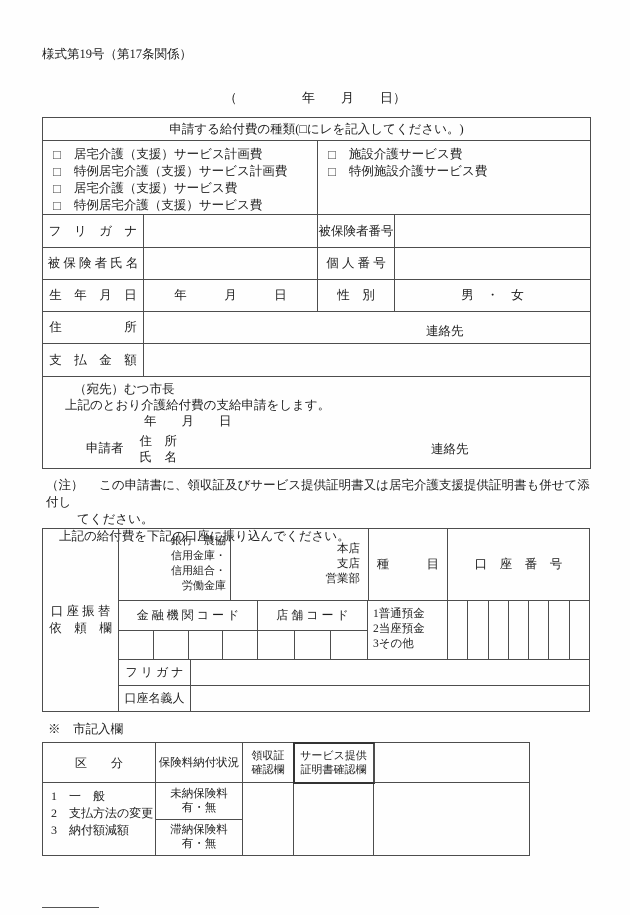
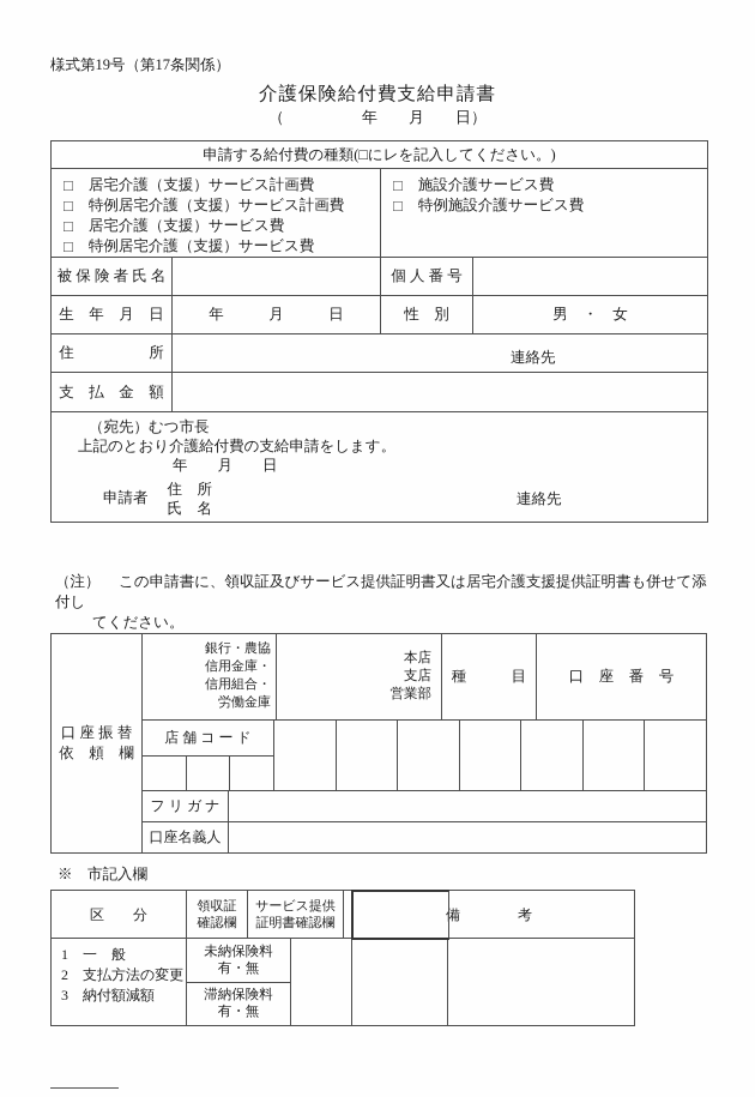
  様式第19号（第17条関係）
+ 介護保険給付費支給申請書
  （ 年 月 日）
  申請する給付費の種類(□にレを記入してください。)
  □ 居宅介護（支援）サービス計画費 □ 特例居宅介護（支援）サービス計画費 □ 居宅介護（支援）サービス費 □ 特例居宅介護（支援）サービス費	□ 施設介護サービス費 □ 特例施設介護サービス費
- フ リ ガ ナ		被保険者番号
  被 保 険 者 氏 名		個 人 番 号
  生 年 月 日	年 月 日	性 別	男 ・ 女
  住 所	連絡先
  支 払 金 額
  （宛先）むつ市長 上記のとおり介護給付費の支給申請をします。 年 月 日 申請者 住 所 氏 名 連絡先
  （注） この申請書に、領収証及びサービス提供証明書又は居宅介護支援提供証明書も併せて添付し
  てください。
- 上記の給付費を下記の口座に振り込んでください。
  口 座 振 替
  依 頼 欄
  銀行・農協
  信用金庫・
  信用組合・
  労働金庫
  本店
  支店
  営業部
  種 目
  口 座 番 号
- 金 融 機 関 コ ー ド
  店 舗 コ ー ド
- 1普通預金
- 2当座預金
- 3その他
  フ リ ガ ナ
  口座名義人
  ※ 市記入欄
  区 分
- 保険料納付状況
  領収証
  確認欄
  サービス提供
  証明書確認欄
+ 備 考
  1 一 般
  2 支払方法の変更
  3 納付額減額
  未納保険料
  有・無
  滞納保険料
  有・無
